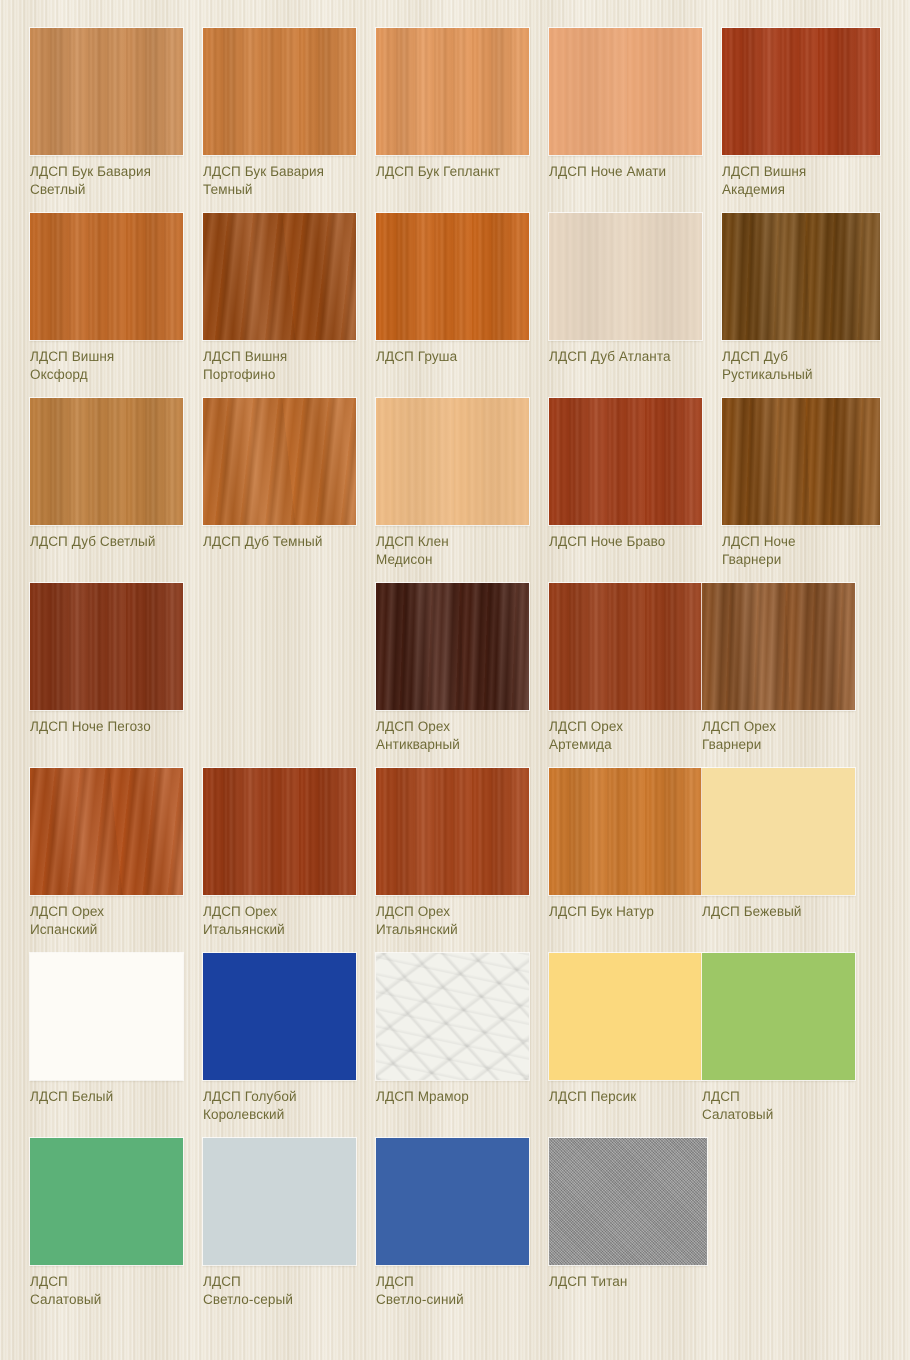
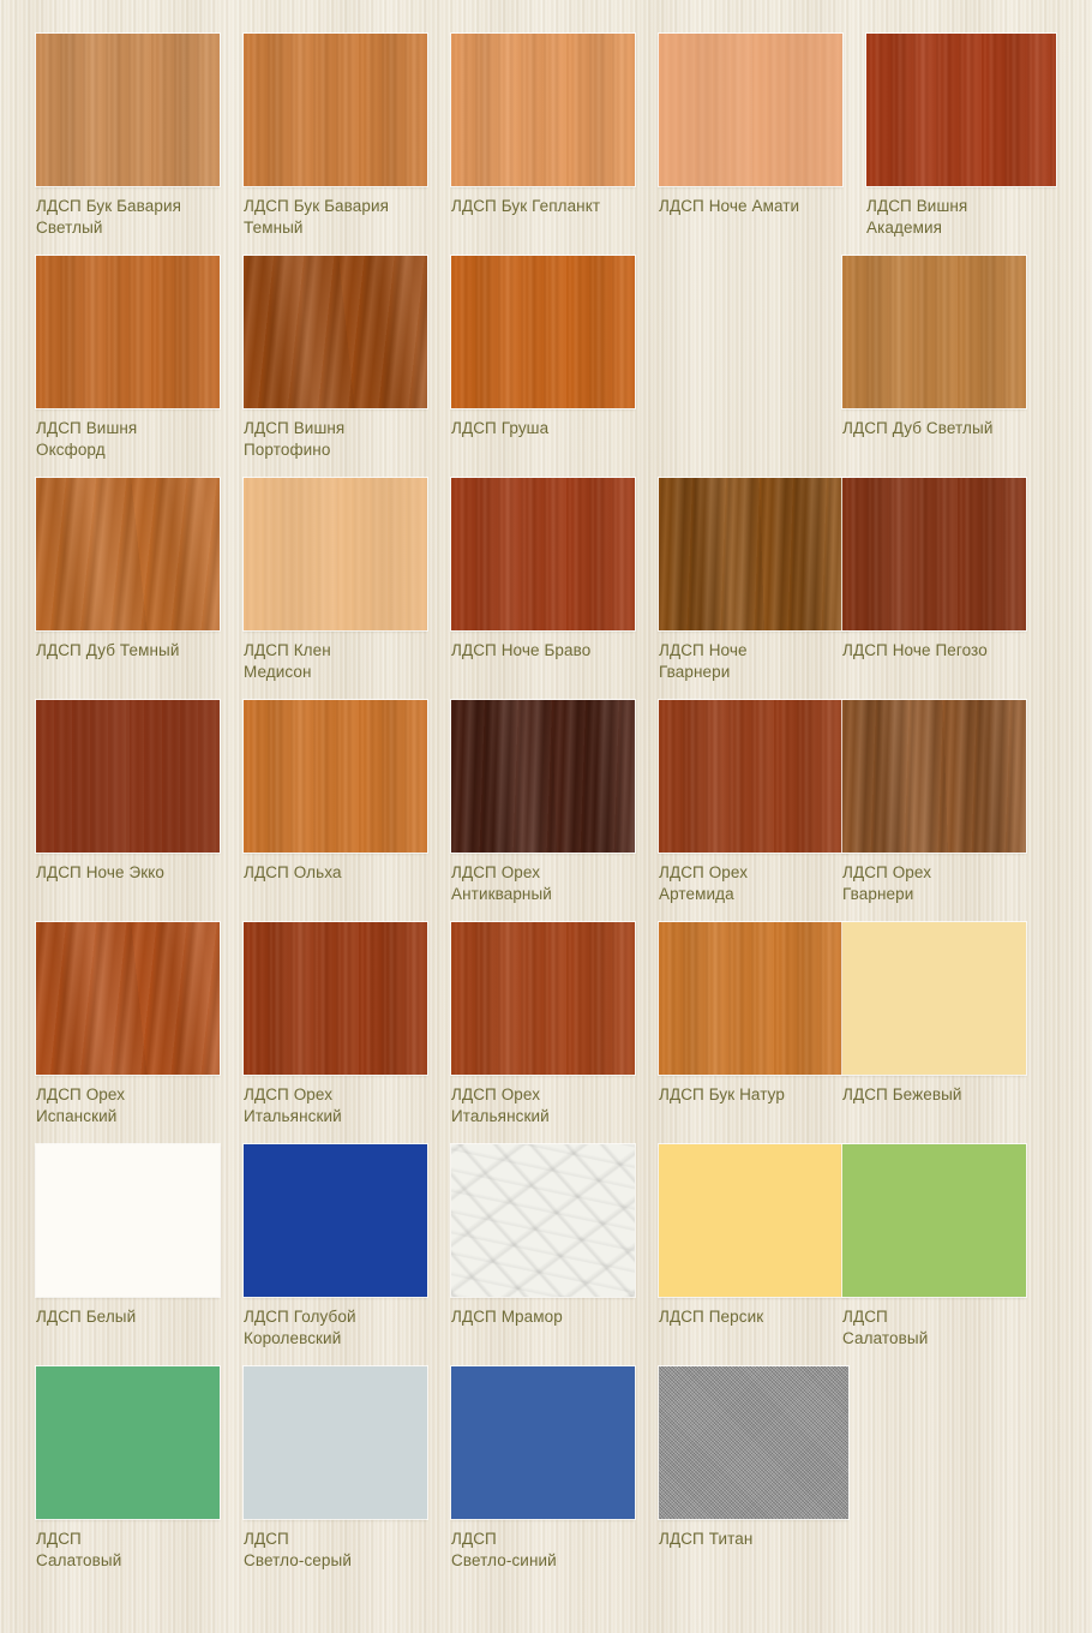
  ЛДСП Бук Бавария
  Светлый
  ЛДСП Бук Бавария
  Темный
  ЛДСП Бук Гепланкт
  ЛДСП Ноче Амати
  ЛДСП Вишня
  Академия
  ЛДСП Вишня
  Оксфорд
  ЛДСП Вишня
  Портофино
  ЛДСП Груша
- ЛДСП Дуб Атланта
- ЛДСП Дуб
- Рустикальный
  ЛДСП Дуб Светлый
  ЛДСП Дуб Темный
  ЛДСП Клен
  Медисон
  ЛДСП Ноче Браво
  ЛДСП Ноче
  Гварнери
  ЛДСП Ноче Пегозо
+ ЛДСП Ноче Экко
+ ЛДСП Ольха
  ЛДСП Орех
  Антикварный
  ЛДСП Орех
  Артемида
  ЛДСП Орех
  Гварнери
  ЛДСП Орех
  Испанский
  ЛДСП Орех
  Итальянский
  ЛДСП Орех
  Итальянский
  ЛДСП Бук Натур
  ЛДСП Бежевый
  ЛДСП Белый
  ЛДСП Голубой
  Королевский
  ЛДСП Мрамор
  ЛДСП Персик
  ЛДСП
  Салатовый
  ЛДСП
  Салатовый
  ЛДСП
  Светло-серый
  ЛДСП
  Светло-синий
  ЛДСП Титан
